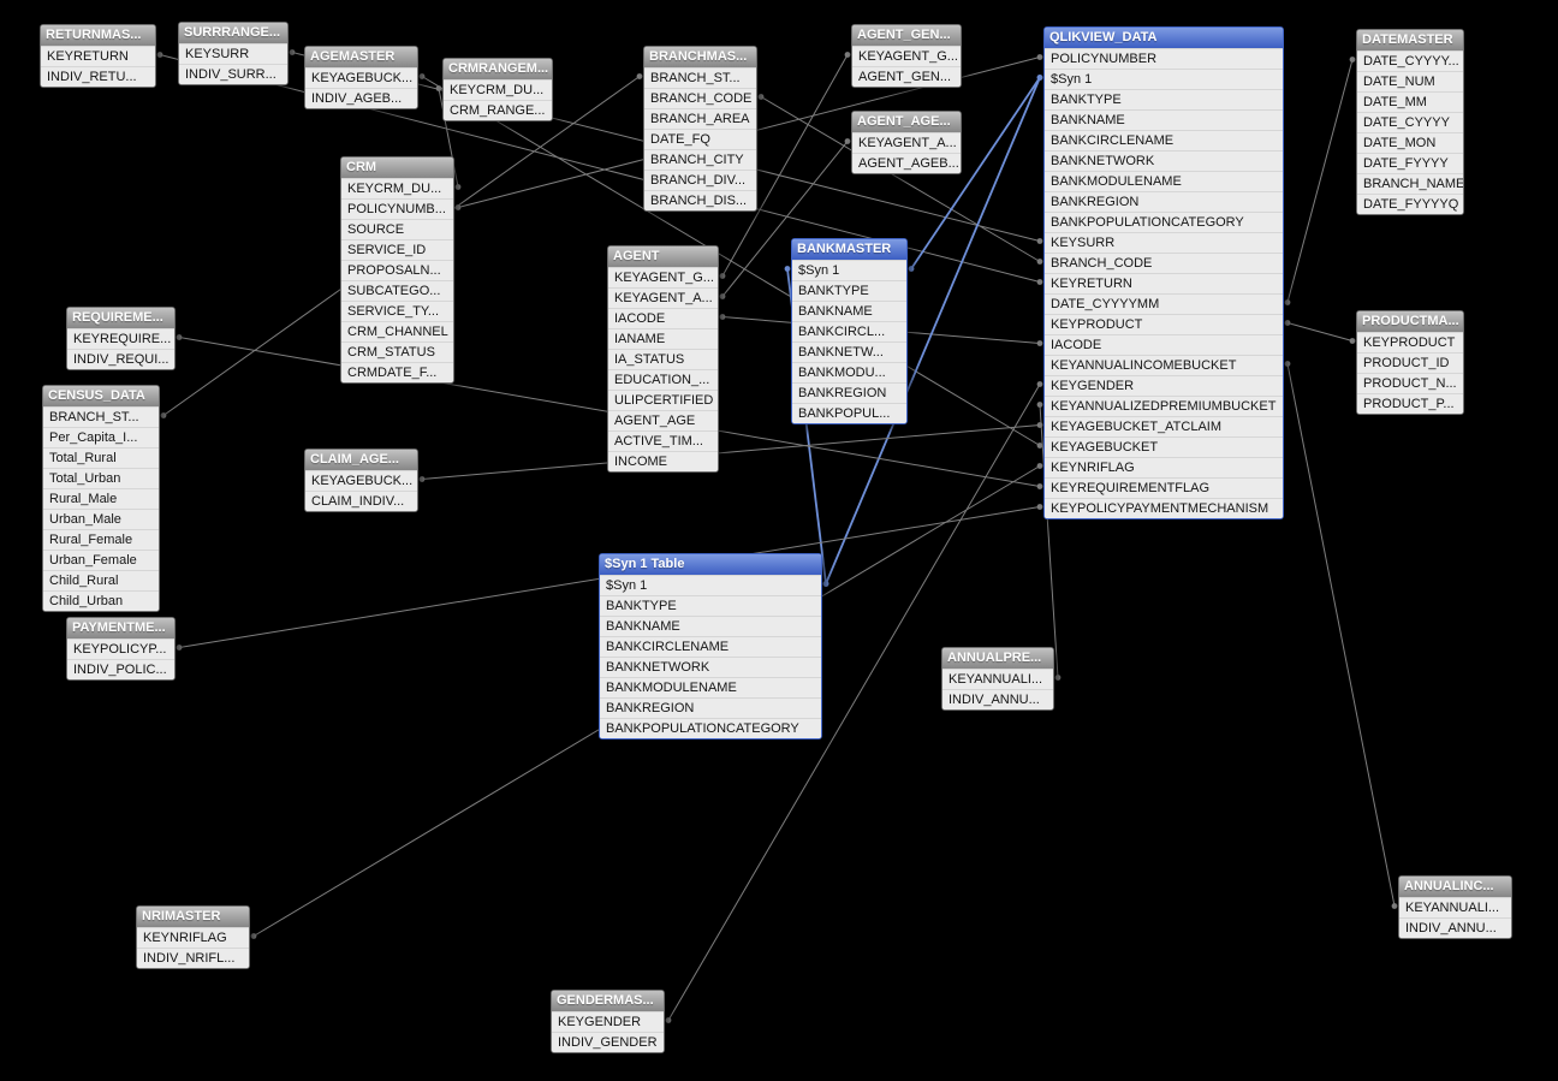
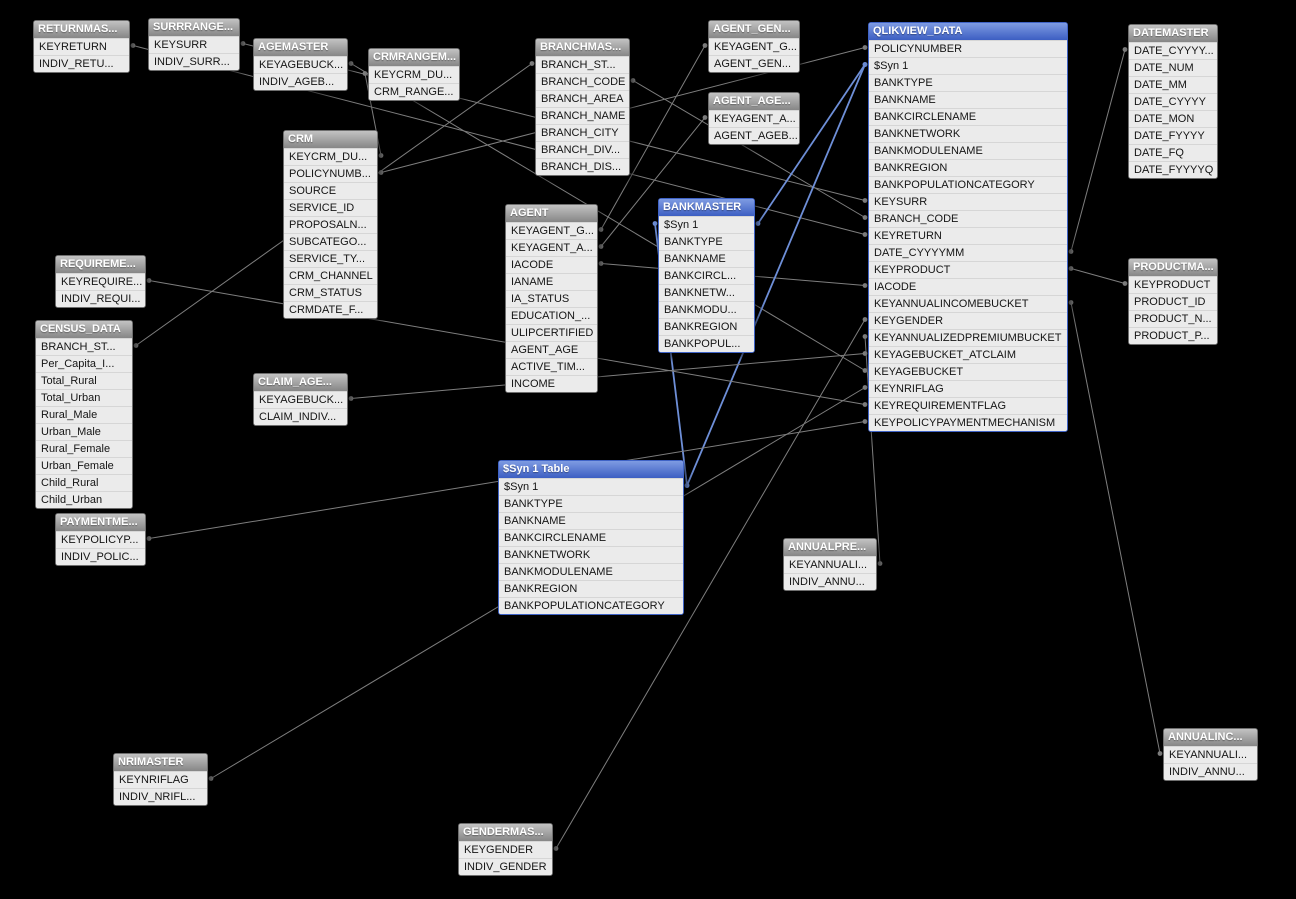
  RETURNMAS...
  KEYRETURN
  INDIV_RETU...
  SURRRANGE...
  KEYSURR
  INDIV_SURR...
  AGEMASTER
  KEYAGEBUCK...
  INDIV_AGEB...
  CRMRANGEM...
  KEYCRM_DU...
  CRM_RANGE...
  BRANCHMAS...
  BRANCH_ST...
  BRANCH_CODE
  BRANCH_AREA
- DATE_FQ
+ BRANCH_NAME
  BRANCH_CITY
  BRANCH_DIV...
  BRANCH_DIS...
  AGENT_GEN...
  KEYAGENT_G...
  AGENT_GEN...
  AGENT_AGE...
  KEYAGENT_A...
  AGENT_AGEB...
  QLIKVIEW_DATA
  POLICYNUMBER
  $Syn 1
  BANKTYPE
  BANKNAME
  BANKCIRCLENAME
  BANKNETWORK
  BANKMODULENAME
  BANKREGION
  BANKPOPULATIONCATEGORY
  KEYSURR
  BRANCH_CODE
  KEYRETURN
  DATE_CYYYYMM
  KEYPRODUCT
  IACODE
  KEYANNUALINCOMEBUCKET
  KEYGENDER
  KEYANNUALIZEDPREMIUMBUCKET
  KEYAGEBUCKET_ATCLAIM
  KEYAGEBUCKET
  KEYNRIFLAG
  KEYREQUIREMENTFLAG
  KEYPOLICYPAYMENTMECHANISM
  DATEMASTER
  DATE_CYYYY...
  DATE_NUM
  DATE_MM
  DATE_CYYYY
  DATE_MON
  DATE_FYYYY
- BRANCH_NAME
+ DATE_FQ
  DATE_FYYYYQ
  CRM
  KEYCRM_DU...
  POLICYNUMB...
  SOURCE
  SERVICE_ID
  PROPOSALN...
  SUBCATEGO...
  SERVICE_TY...
  CRM_CHANNEL
  CRM_STATUS
  CRMDATE_F...
  AGENT
  KEYAGENT_G...
  KEYAGENT_A...
  IACODE
  IANAME
  IA_STATUS
  EDUCATION_...
  ULIPCERTIFIED
  AGENT_AGE
  ACTIVE_TIM...
  INCOME
  BANKMASTER
  $Syn 1
  BANKTYPE
  BANKNAME
  BANKCIRCL...
  BANKNETW...
  BANKMODU...
  BANKREGION
  BANKPOPUL...
  REQUIREME...
  KEYREQUIRE...
  INDIV_REQUI...
  CENSUS_DATA
  BRANCH_ST...
  Per_Capita_I...
  Total_Rural
  Total_Urban
  Rural_Male
  Urban_Male
  Rural_Female
  Urban_Female
  Child_Rural
  Child_Urban
  CLAIM_AGE...
  KEYAGEBUCK...
  CLAIM_INDIV...
  PRODUCTMA...
  KEYPRODUCT
  PRODUCT_ID
  PRODUCT_N...
  PRODUCT_P...
  $Syn 1 Table
  $Syn 1
  BANKTYPE
  BANKNAME
  BANKCIRCLENAME
  BANKNETWORK
  BANKMODULENAME
  BANKREGION
  BANKPOPULATIONCATEGORY
  PAYMENTME...
  KEYPOLICYP...
  INDIV_POLIC...
  ANNUALPRE...
  KEYANNUALI...
  INDIV_ANNU...
  NRIMASTER
  KEYNRIFLAG
  INDIV_NRIFL...
  ANNUALINC...
  KEYANNUALI...
  INDIV_ANNU...
  GENDERMAS...
  KEYGENDER
  INDIV_GENDER
